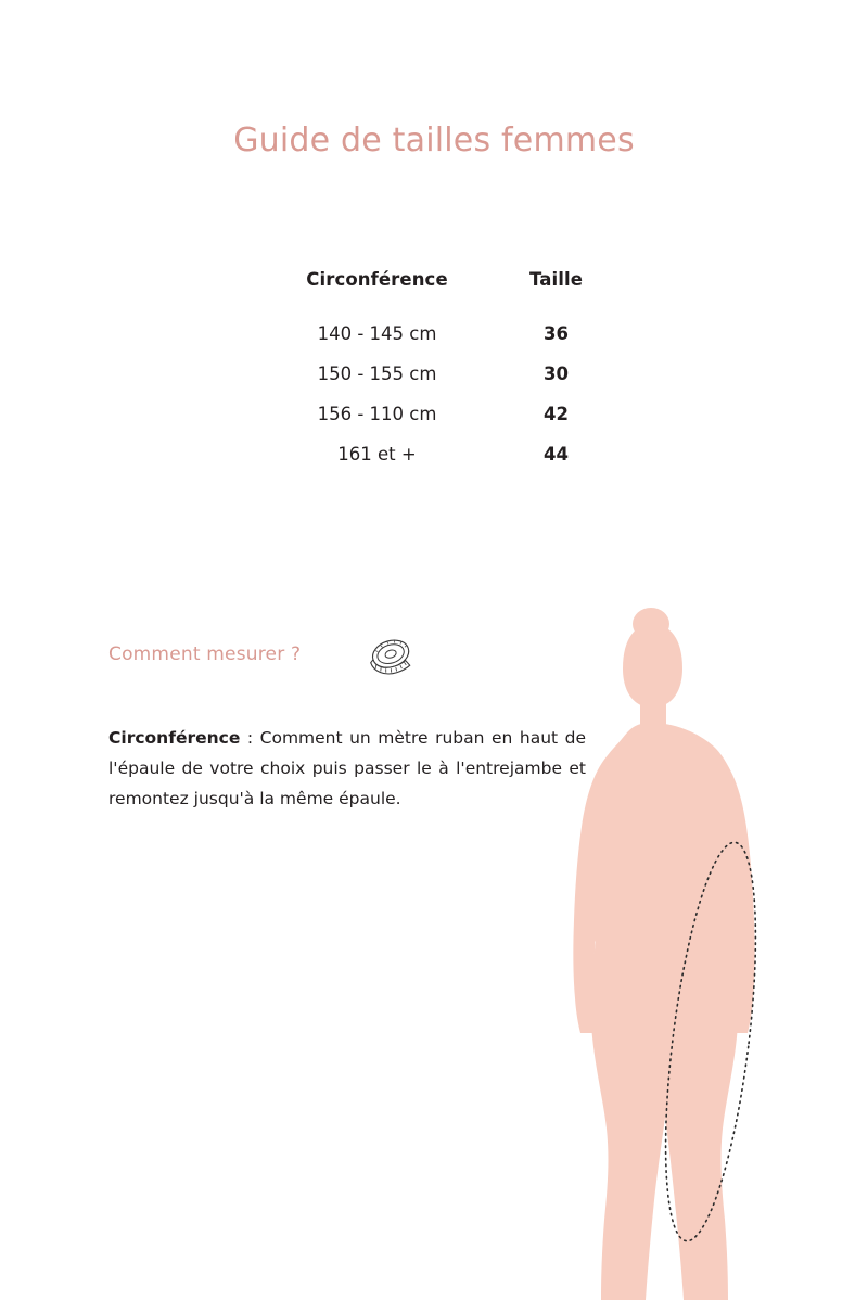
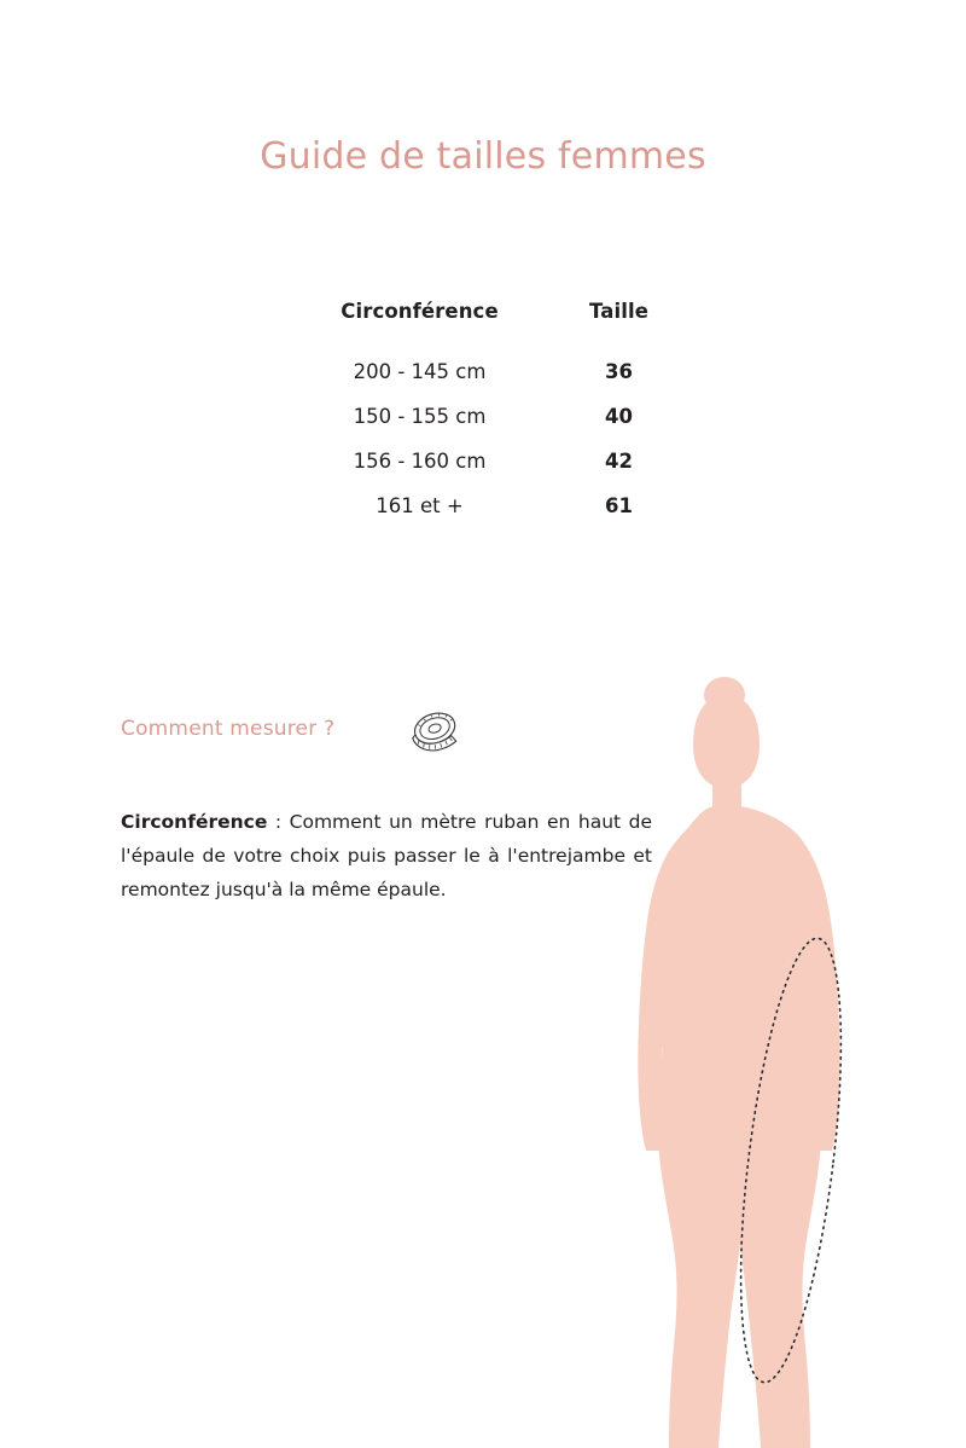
  Guide de tailles femmes
  Circonférence	Taille
- 140 - 145 cm	36
+ 200 - 145 cm	36
- 150 - 155 cm	30
+ 150 - 155 cm	40
- 156 - 110 cm	42
+ 156 - 160 cm	42
- 161 et +	44
+ 161 et +	61
  Comment mesurer ?
  Circonférence : Comment un mètre ruban en haut de l'épaule de votre choix puis passer le à l'entrejambe et remontez jusqu'à la même épaule.
